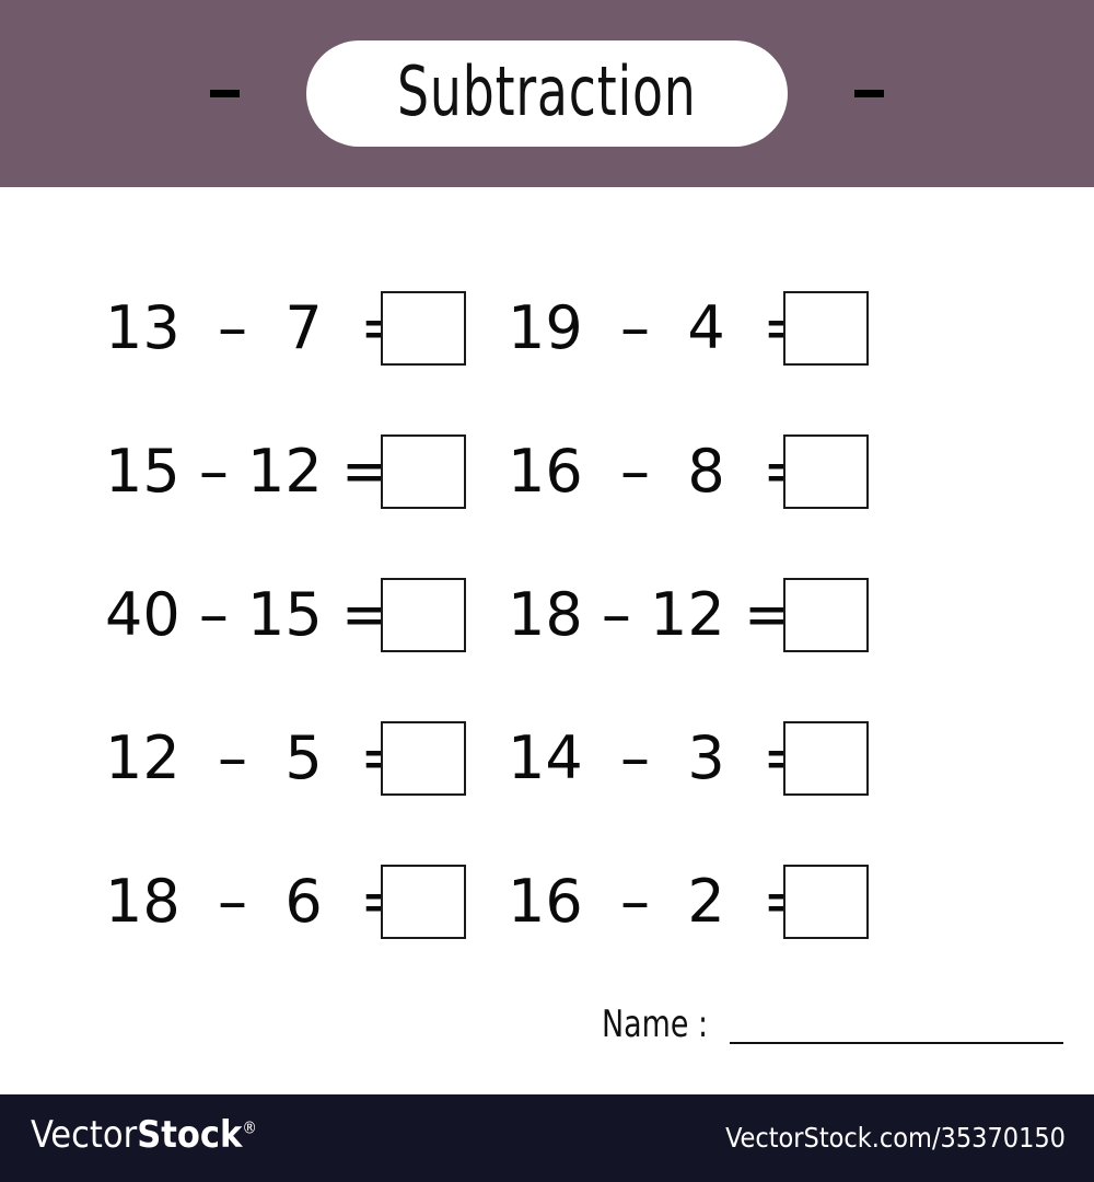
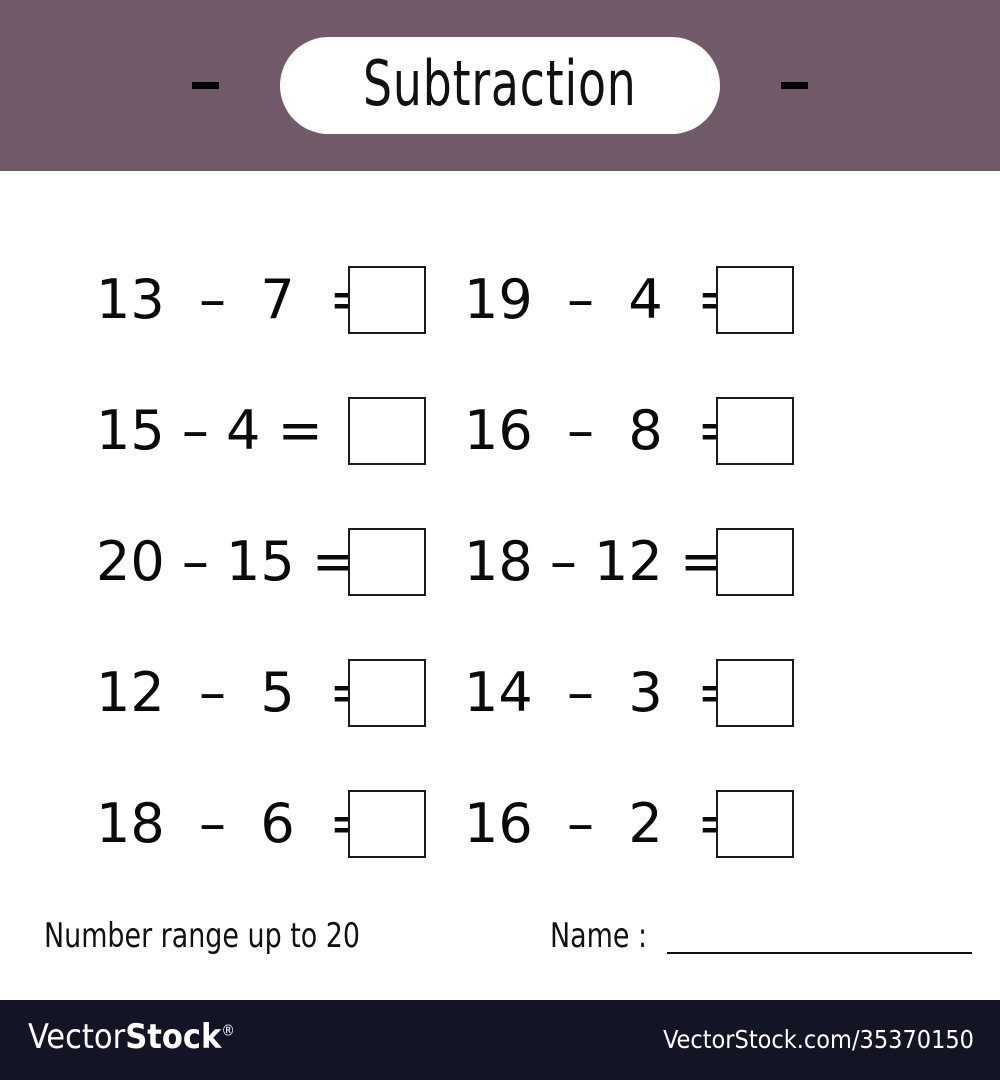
  Subtraction
  13 – 7
  19 – 4
- 15 – 12 =
+ 15 – 4 =
  16 – 8
- 40 – 15 =
+ 20 – 15 =
  18 – 12 =
  12 – 5
  14 – 3
  18 – 6
  16 – 2
+ Number range up to 20
  Name :
  VectorStock®
  VectorStock.com/35370150
